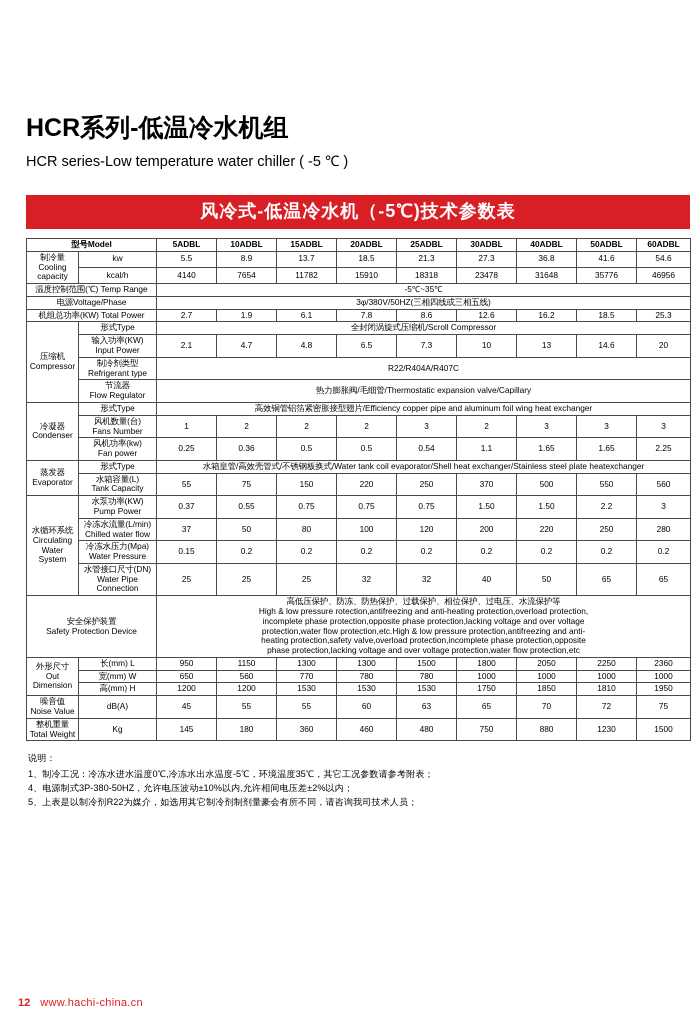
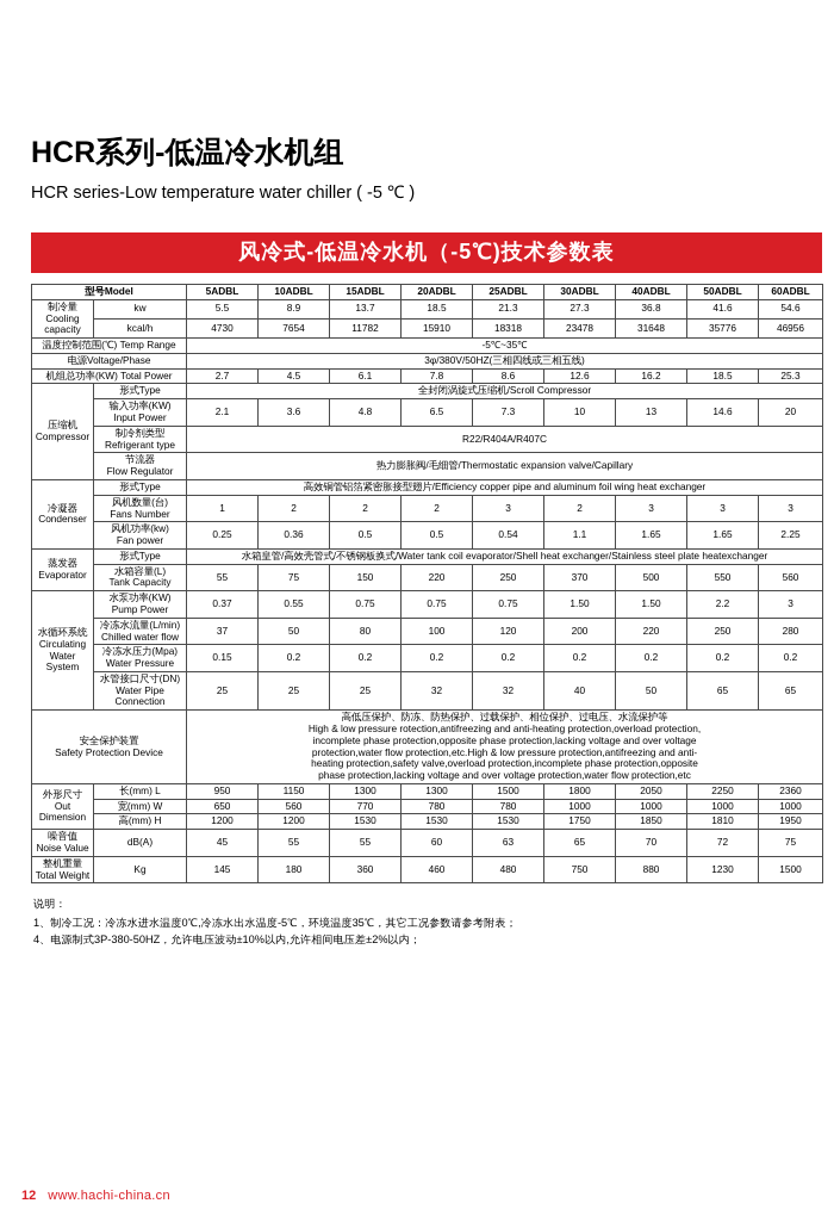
  HCR系列-低温冷水机组
  HCR series-Low temperature water chiller ( -5 ℃ )
  风冷式-低温冷水机（-5℃)技术参数表
  型号Model	5ADBL	10ADBL	15ADBL	20ADBL	25ADBL	30ADBL	40ADBL	50ADBL	60ADBL
  制冷量 Cooling capacity	kw	5.5	8.9	13.7	18.5	21.3	27.3	36.8	41.6	54.6
- kcal/h	4140	7654	11782	15910	18318	23478	31648	35776	46956
+ kcal/h	4730	7654	11782	15910	18318	23478	31648	35776	46956
  温度控制范围(℃) Temp Range	-5℃~35℃
  电源Voltage/Phase	3φ/380V/50HZ(三相四线或三相五线)
- 机组总功率(KW) Total Power	2.7	1.9	6.1	7.8	8.6	12.6	16.2	18.5	25.3
+ 机组总功率(KW) Total Power	2.7	4.5	6.1	7.8	8.6	12.6	16.2	18.5	25.3
  压缩机 Compressor	形式Type	全封闭涡旋式压缩机/Scroll Compressor
- 输入功率(KW) Input Power	2.1	4.7	4.8	6.5	7.3	10	13	14.6	20
+ 输入功率(KW) Input Power	2.1	3.6	4.8	6.5	7.3	10	13	14.6	20
  制冷剂类型 Refrigerant type	R22/R404A/R407C
  节流器 Flow Regulator	热力膨胀阀/毛细管/Thermostatic expansion valve/Capillary
  冷凝器 Condenser	形式Type	高效铜管铝箔紧密胀接型翅片/Efficiency copper pipe and aluminum foil wing heat exchanger
  风机数量(台) Fans Number	1	2	2	2	3	2	3	3	3
  风机功率(kw) Fan power	0.25	0.36	0.5	0.5	0.54	1.1	1.65	1.65	2.25
  蒸发器 Evaporator	形式Type	水箱皇管/高效壳管式/不锈钢板换式/Water tank coil evaporator/Shell heat exchanger/Stainless steel plate heatexchanger
  水箱容量(L) Tank Capacity	55	75	150	220	250	370	500	550	560
  水循环系统 Circulating Water System	水泵功率(KW) Pump Power	0.37	0.55	0.75	0.75	0.75	1.50	1.50	2.2	3
  冷冻水流量(L/min) Chilled water flow	37	50	80	100	120	200	220	250	280
  冷冻水压力(Mpa) Water Pressure	0.15	0.2	0.2	0.2	0.2	0.2	0.2	0.2	0.2
  水管接口尺寸(DN) Water Pipe Connection	25	25	25	32	32	40	50	65	65
  安全保护装置 Safety Protection Device	高低压保护、防冻、防热保护、过载保护、相位保护、过电压、水流保护等 High & low pressure rotection,antifreezing and anti-heating protection,overload protection, incomplete phase protection,opposite phase protection,lacking voltage and over voltage protection,water flow protection,etc.High & low pressure protection,antifreezing and anti- heating protection,safety valve,overload protection,incomplete phase protection,opposite phase protection,lacking voltage and over voltage protection,water flow protection,etc
  外形尺寸 Out Dimension	长(mm) L	950	1150	1300	1300	1500	1800	2050	2250	2360
  宽(mm) W	650	560	770	780	780	1000	1000	1000	1000
  高(mm) H	1200	1200	1530	1530	1530	1750	1850	1810	1950
  噪音值 Noise Value	dB(A)	45	55	55	60	63	65	70	72	75
  整机重量 Total Weight	Kg	145	180	360	460	480	750	880	1230	1500
  说明：
  1、制冷工况：冷冻水进水温度0℃,冷冻水出水温度-5℃，环境温度35℃，其它工况参数请参考附表；
  4、电源制式3P-380-50HZ，允许电压波动±10%以内,允许相间电压差±2%以内；
- 5、上表是以制冷剂R22为媒介，如选用其它制冷剂制剂量豪会有所不同，请咨询我司技术人员；
  12
  www.hachi-china.cn
